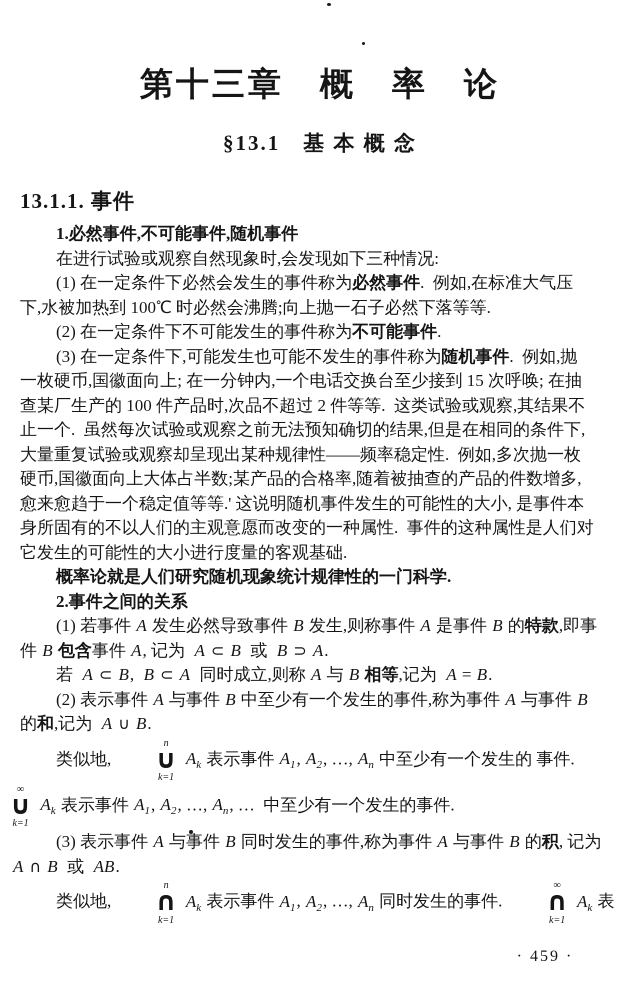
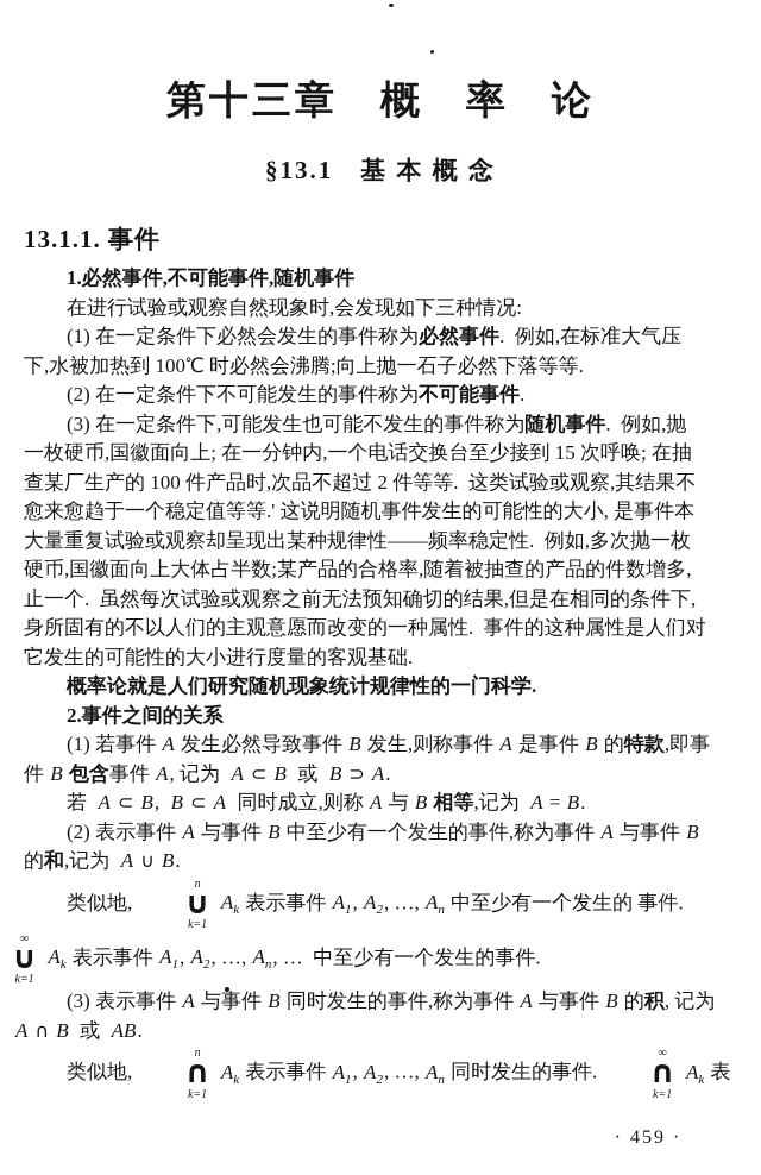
  第十三章 概 率 论
  §13.1 基 本 概 念
  13.1.1. 事件
  1.必然事件,不可能事件,随机事件
  在进行试验或观察自然现象时,会发现如下三种情况:
  (1) 在一定条件下必然会发生的事件称为必然事件. 例如,在标准大气压
  下,水被加热到 100℃ 时必然会沸腾;向上抛一石子必然下落等等.
  (2) 在一定条件下不可能发生的事件称为不可能事件.
  (3) 在一定条件下,可能发生也可能不发生的事件称为随机事件. 例如,抛
  一枚硬币,国徽面向上; 在一分钟内,一个电话交换台至少接到 15 次呼唤; 在抽
  查某厂生产的 100 件产品时,次品不超过 2 件等等. 这类试验或观察,其结果不
- 止一个. 虽然每次试验或观察之前无法预知确切的结果,但是在相同的条件下,
+ 愈来愈趋于一个稳定值等等.' 这说明随机事件发生的可能性的大小, 是事件本
  大量重复试验或观察却呈现出某种规律性——频率稳定性. 例如,多次抛一枚
  硬币,国徽面向上大体占半数;某产品的合格率,随着被抽查的产品的件数增多,
- 愈来愈趋于一个稳定值等等.' 这说明随机事件发生的可能性的大小, 是事件本
+ 止一个. 虽然每次试验或观察之前无法预知确切的结果,但是在相同的条件下,
  身所固有的不以人们的主观意愿而改变的一种属性. 事件的这种属性是人们对
  它发生的可能性的大小进行度量的客观基础.
  概率论就是人们研究随机现象统计规律性的一门科学.
  2.事件之间的关系
  (1) 若事件 A 发生必然导致事件 B 发生,则称事件 A 是事件 B 的特款,即事
  件 B 包含事件 A, 记为 A ⊂ B 或 B ⊃ A.
  若 A ⊂ B, B ⊂ A 同时成立,则称 A 与 B 相等,记为 A = B.
  (2) 表示事件 A 与事件 B 中至少有一个发生的事件,称为事件 A 与事件 B
  的和,记为 A ∪ B.
  类似地,
  n
  ∪
  k=1
  Ak 表示事件 A1, A2, …, An 中至少有一个发生的 事件.
  ∞
  ∪
  k=1
  Ak 表示事件 A1, A2, …, An, … 中至少有一个发生的事件.
  (3) 表示事件 A 与事件 B 同时发生的事件,称为事件 A 与事件 B 的积, 记为
  A ∩ B 或 AB.
  类似地,
  n
  ∩
  k=1
  Ak 表示事件 A1, A2, …, An 同时发生的事件.
  ∞
  ∩
  k=1
  Ak 表
  · 459 ·
